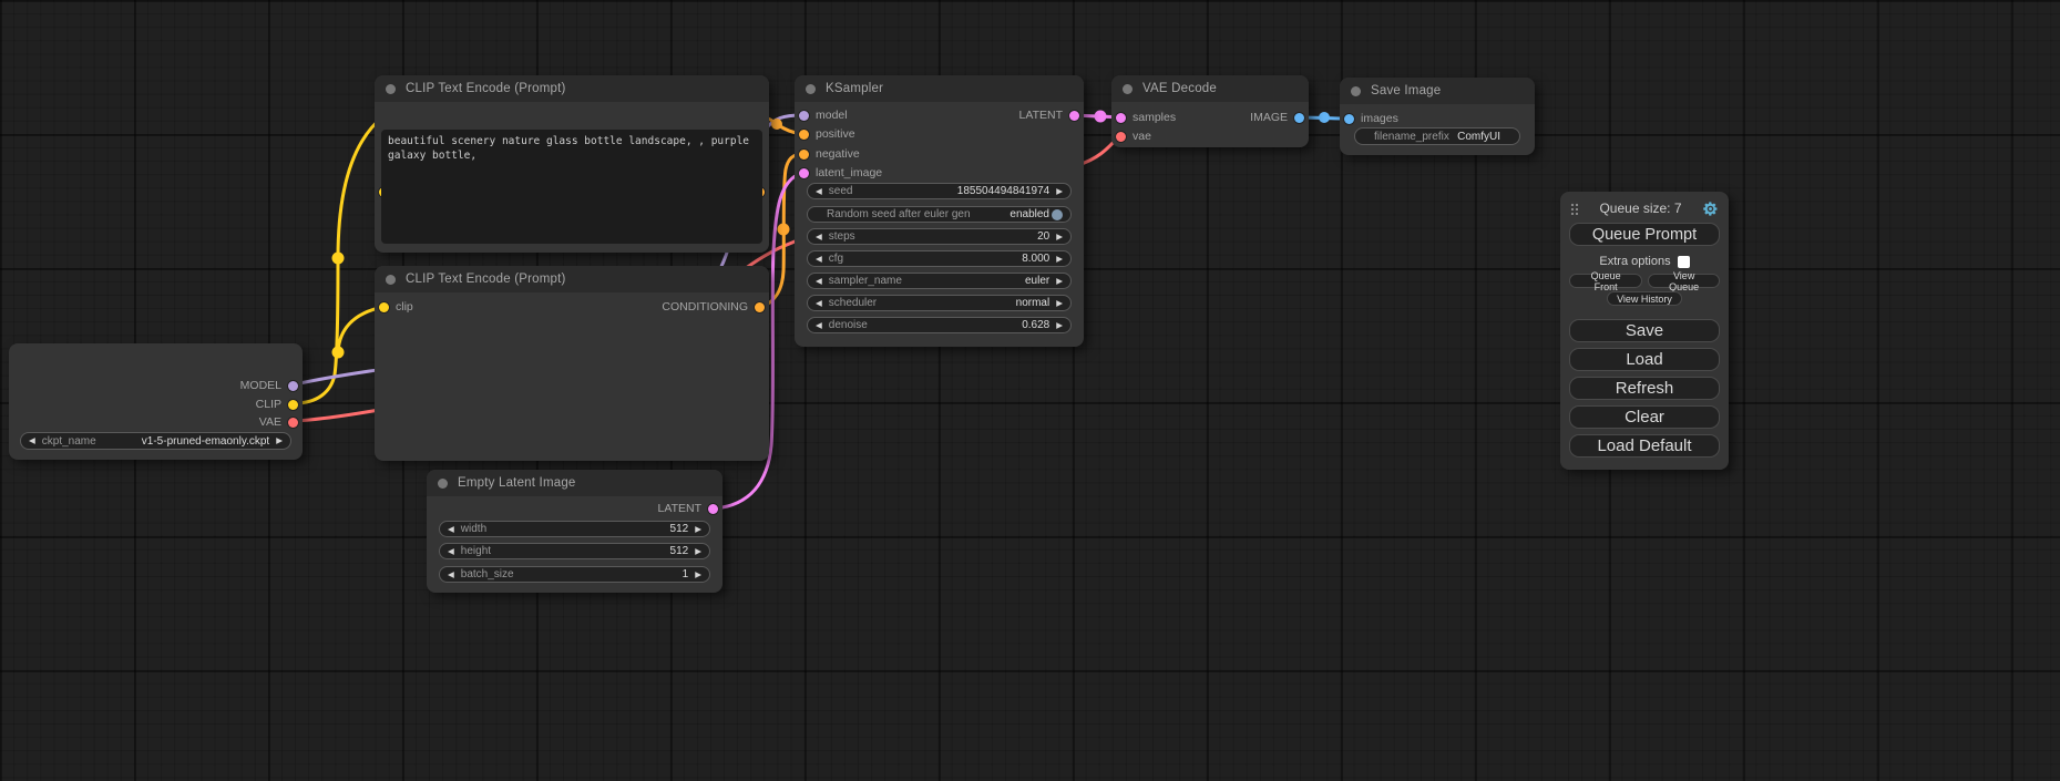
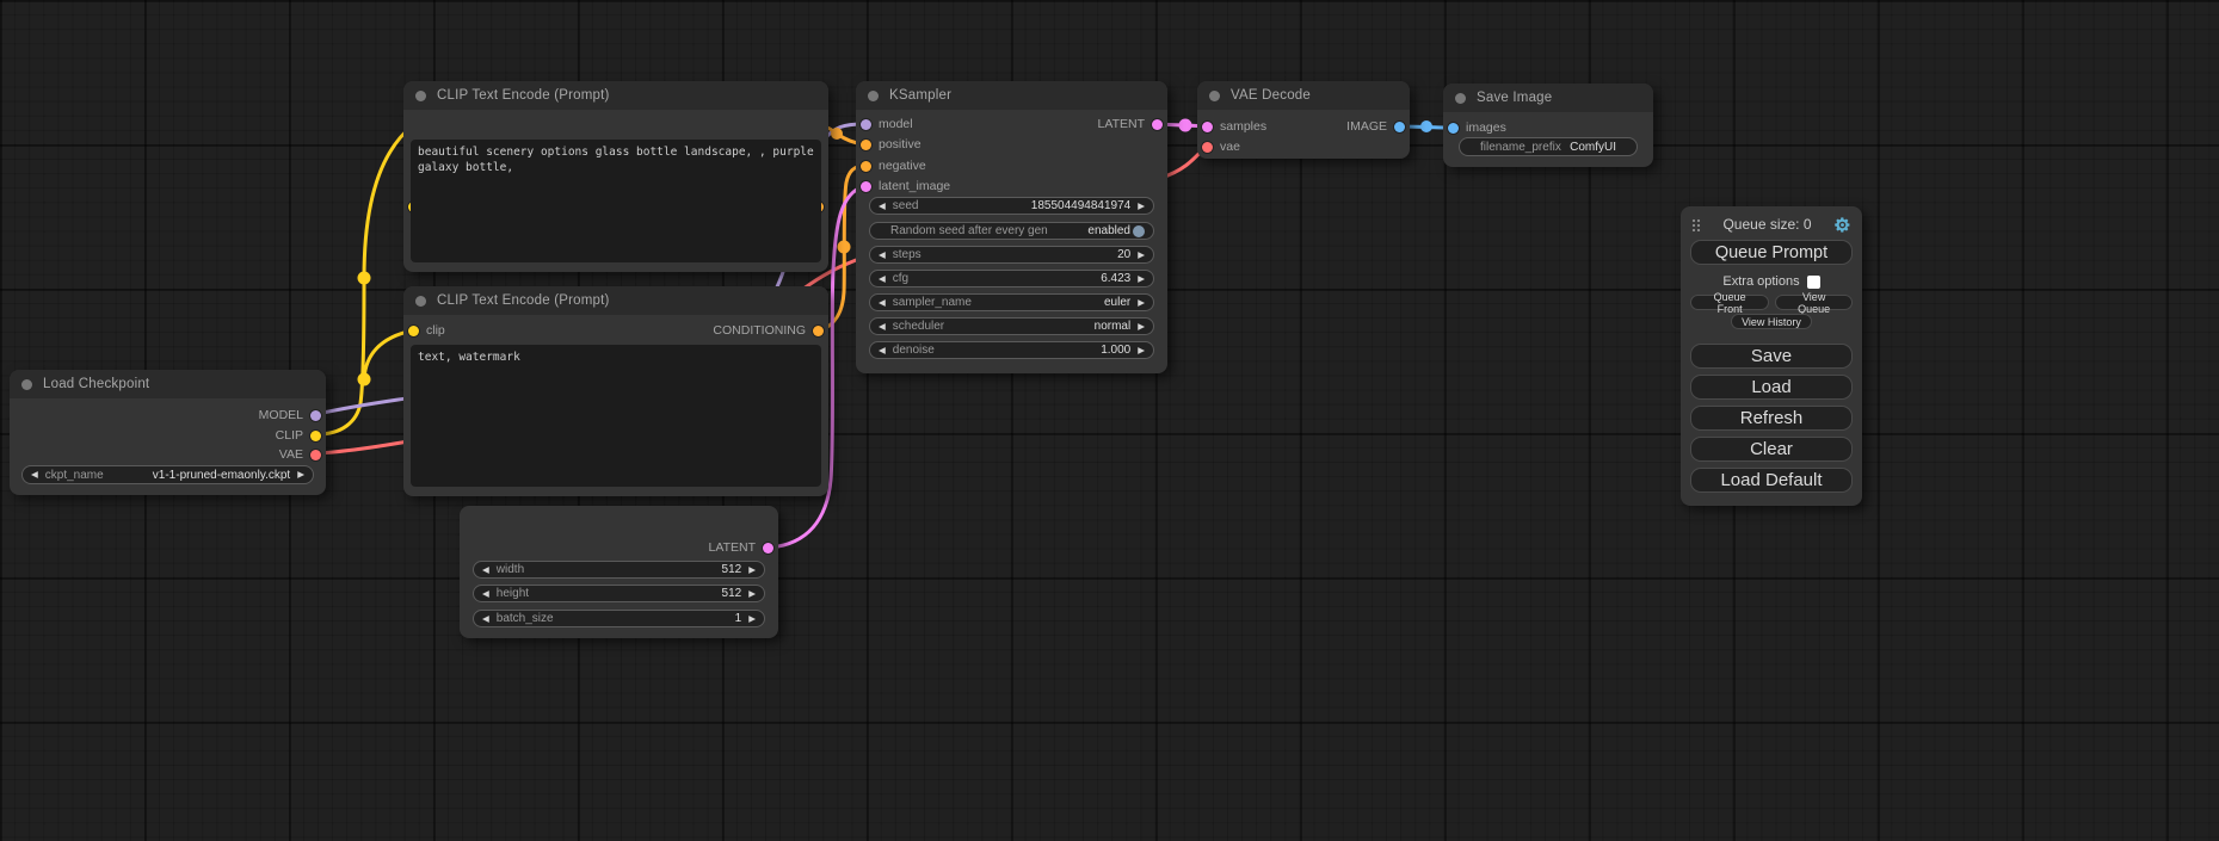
  CLIP Text Encode (Prompt)
- beautiful scenery nature glass bottle landscape, , purple galaxy bottle,
+ beautiful scenery options glass bottle landscape, , purple galaxy bottle,
  CLIP Text Encode (Prompt)
  clip
  CONDITIONING
+ text, watermark
+ Load Checkpoint
  MODEL
  CLIP
  VAE
  ◀
  ckpt_name
- v1-5-pruned-emaonly.ckpt
+ v1-1-pruned-emaonly.ckpt
  ▶
  KSampler
  model
  positive
  negative
  latent_image
  LATENT
  ◀
  seed
  185504494841974
  ▶
- Random seed after euler gen
+ Random seed after every gen
  enabled
  ◀
  steps
  20
  ▶
  ◀
  cfg
- 8.000
+ 6.423
  ▶
  ◀
  sampler_name
  euler
  ▶
  ◀
  scheduler
  normal
  ▶
  ◀
  denoise
- 0.628
+ 1.000
  ▶
  VAE Decode
  samples
  vae
  IMAGE
  Save Image
  images
  filename_prefix
  ComfyUI
- Empty Latent Image
  LATENT
  ◀
  width
  512
  ▶
  ◀
  height
  512
  ▶
  ◀
  batch_size
  1
  ▶
- Queue size: 7
+ Queue size: 0
  Queue Prompt
  Extra options
  Queue Front
  View Queue
  View History
  Save
  Load
  Refresh
  Clear
  Load Default
